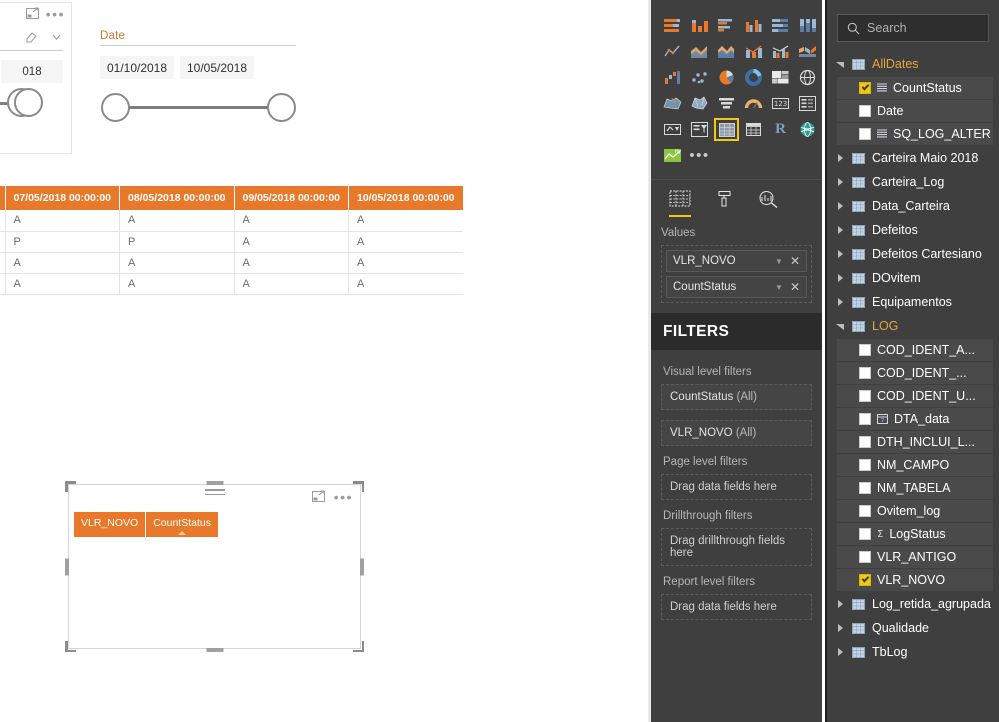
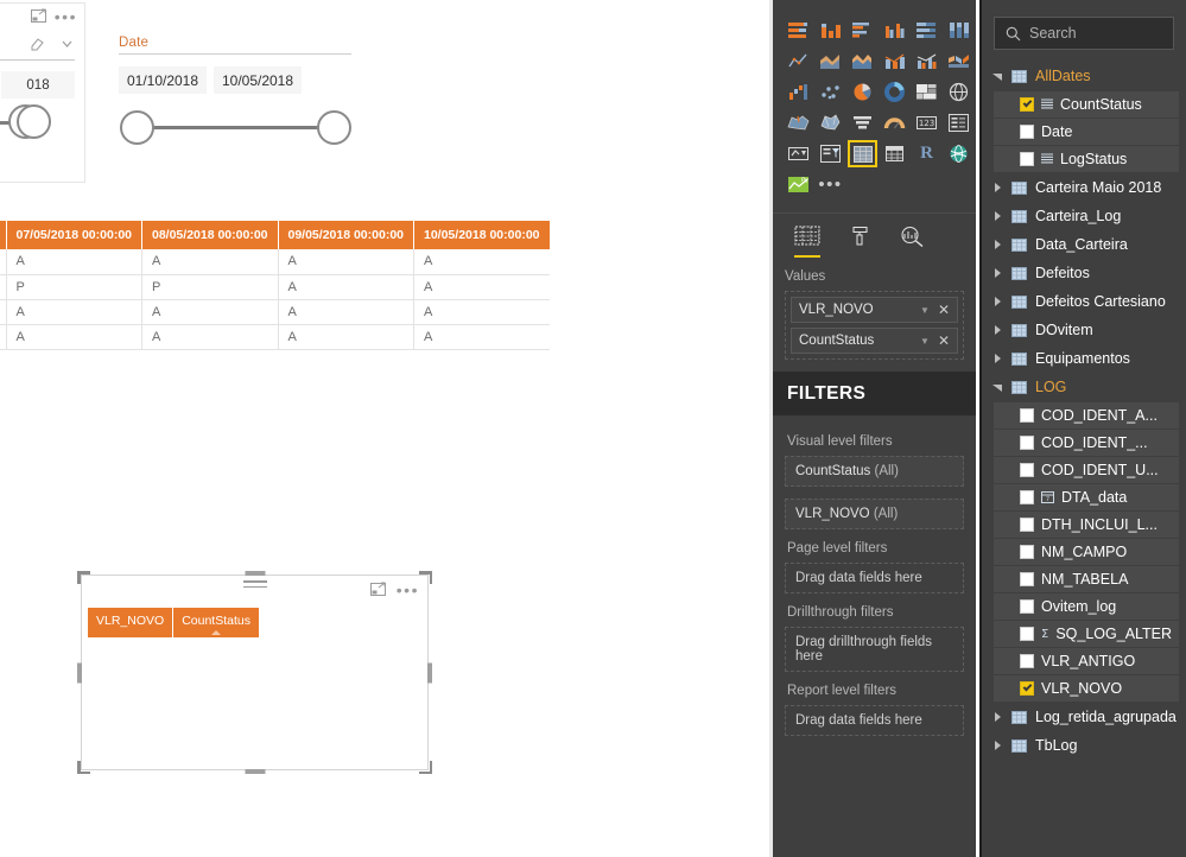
  •••
  018
  Date
  01/10/2018
  10/05/2018
  	07/05/2018 00:00:00	08/05/2018 00:00:00	09/05/2018 00:00:00	10/05/2018 00:00:00
  	A	A	A	A
  	P	P	A	A
  	A	A	A	A
  	A	A	A	A
  •••
  VLR_NOVO
  CountStatus
  123
  R
  •••
  Values
  VLR_NOVO
  ▼
  ✕
  CountStatus
  ▼
  ✕
  FILTERS
  Visual level filters
  CountStatus (All)
  VLR_NOVO (All)
  Page level filters
  Drag data fields here
  Drillthrough filters
  Drag drillthrough fields here
  Report level filters
  Drag data fields here
  Search
  AllDates
  CountStatus
  Date
- SQ_LOG_ALTER
+ LogStatus
  Carteira Maio 2018
  Carteira_Log
  Data_Carteira
  Defeitos
  Defeitos Cartesiano
  DOvitem
  Equipamentos
  LOG
  COD_IDENT_A...
  COD_IDENT_...
  COD_IDENT_U...
  DTA_data
  DTH_INCLUI_L...
  NM_CAMPO
  NM_TABELA
  Ovitem_log
  Σ
- LogStatus
+ SQ_LOG_ALTER
  VLR_ANTIGO
  VLR_NOVO
  Log_retida_agrupada
- Qualidade
  TbLog
